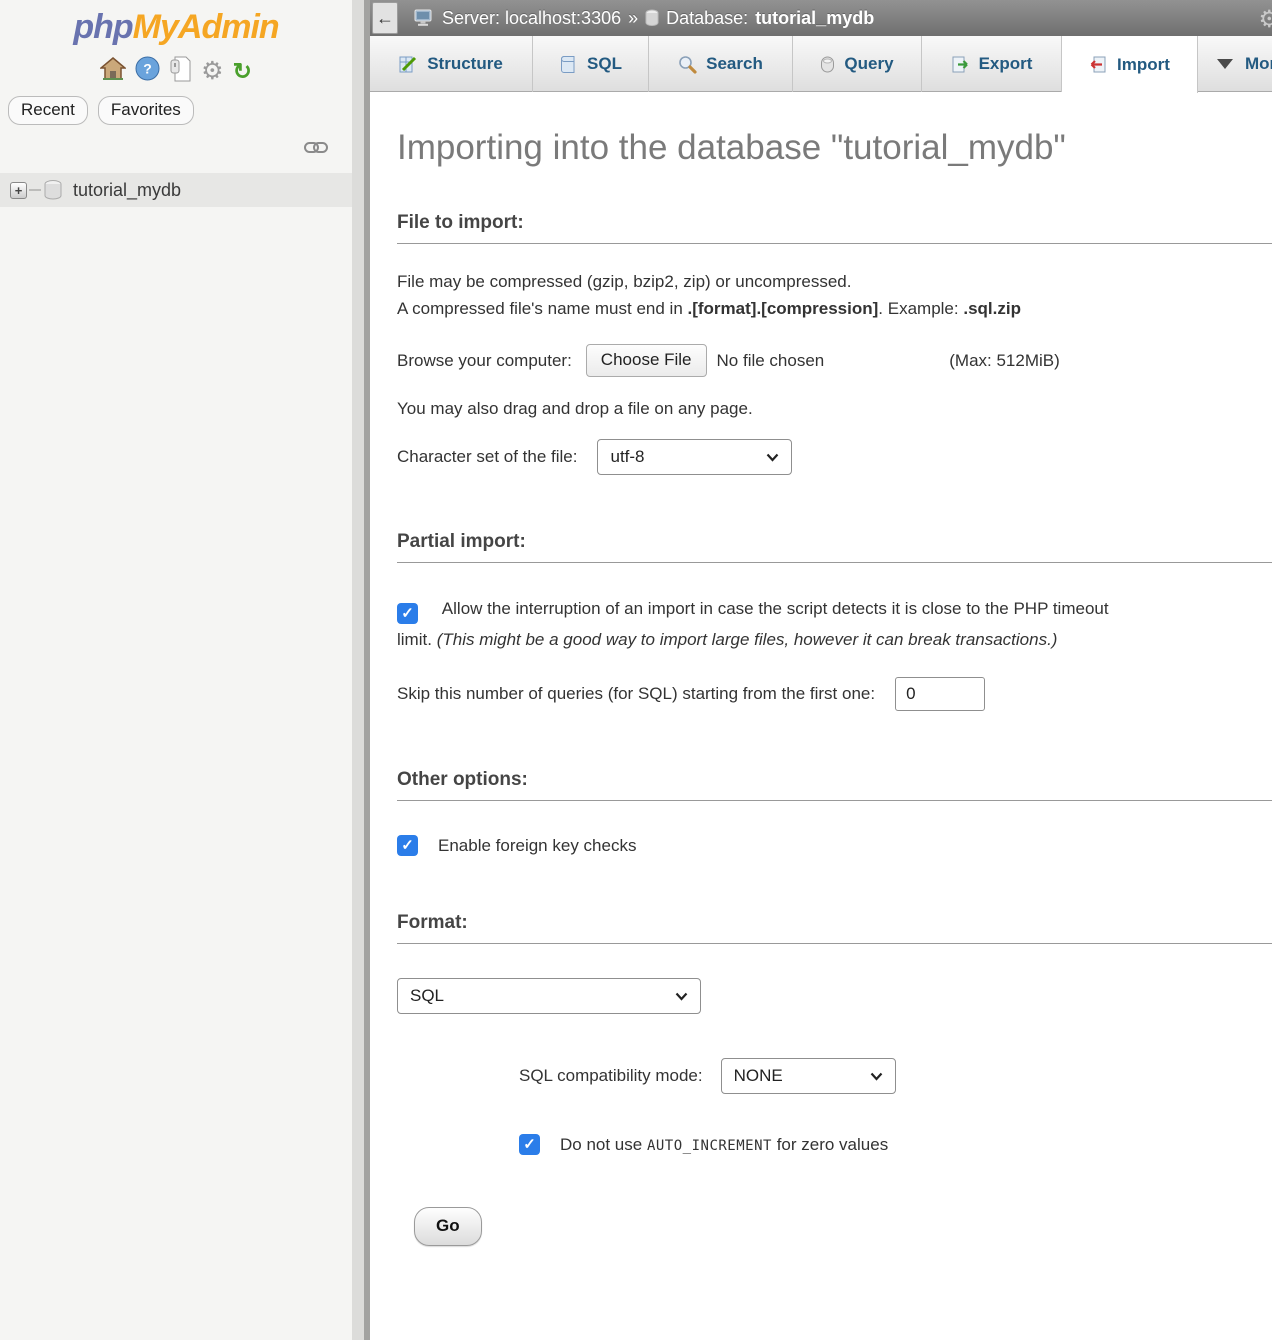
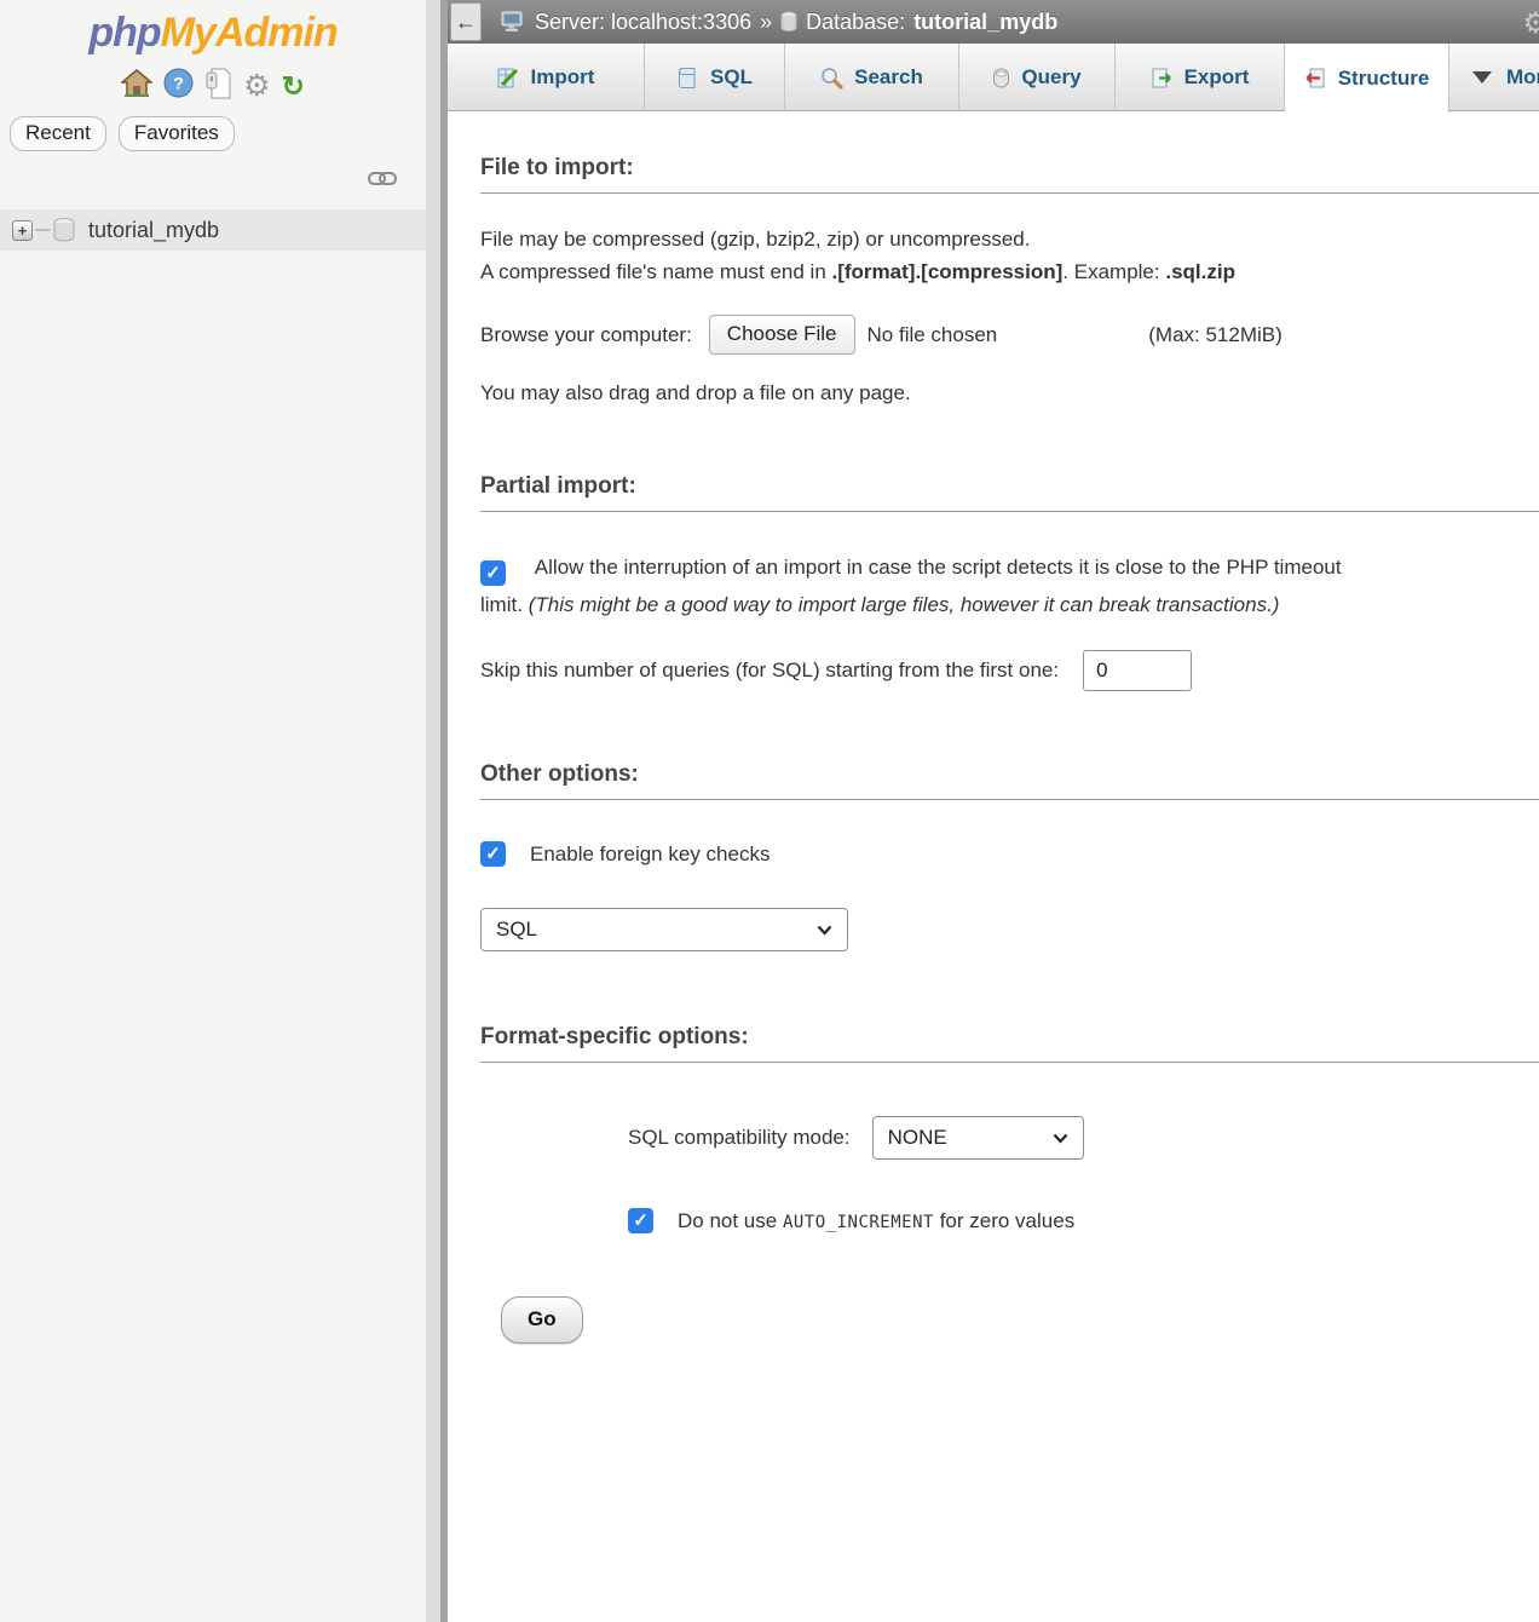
  phpMyAdmin
  ?
  ⚙
  ↻
  Recent
  Favorites
  +
  tutorial_mydb
  ←
  Server: localhost:3306
  »
  Database:
  tutorial_mydb
  ⚙
- Structure
+ Import
  SQL
  Search
  Query
  Export
- Import
+ Structure
- Importing into the database "tutorial_mydb"
  File to import:
  File may be compressed (gzip, bzip2, zip) or uncompressed.
  A compressed file's name must end in .[format].[compression]. Example: .sql.zip
  Browse your computer:
  Choose File
  No file chosen
  (Max: 512MiB)
  You may also drag and drop a file on any page.
- Character set of the file:
- utf-8
  Partial import:
  ✓
  Allow the interruption of an import in case the script detects it is close to the PHP timeout
  limit. (This might be a good way to import large files, however it can break transactions.)
  Skip this number of queries (for SQL) starting from the first one:
  0
  Other options:
  ✓
  Enable foreign key checks
- Format:
  SQL
+ Format-specific options:
  SQL compatibility mode:
  NONE
  ✓
  Do not use AUTO_INCREMENT for zero values
  Go
